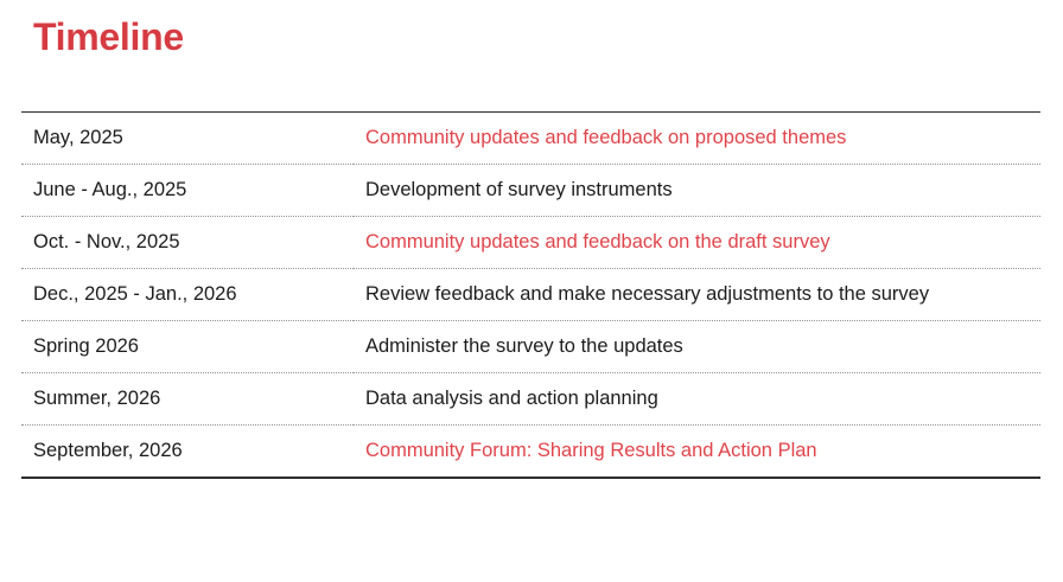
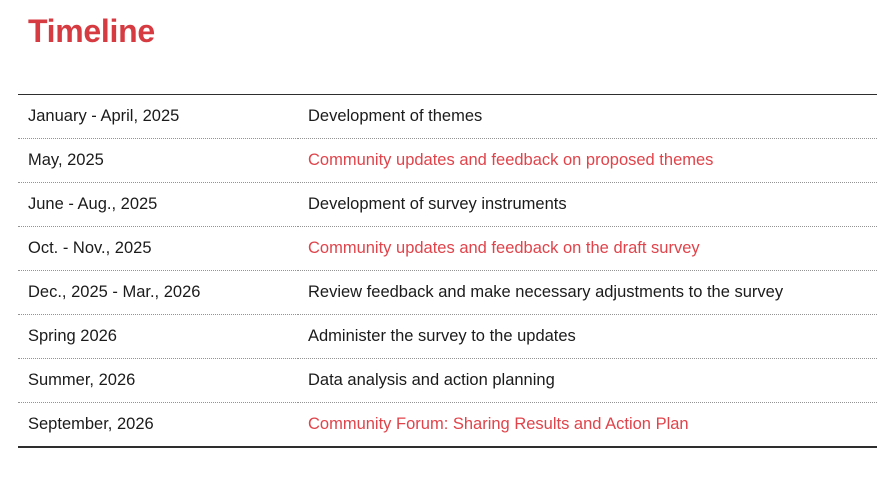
  Timeline
+ January - April, 2025	Development of themes
  May, 2025	Community updates and feedback on proposed themes
  June - Aug., 2025	Development of survey instruments
  Oct. - Nov., 2025	Community updates and feedback on the draft survey
- Dec., 2025 - Jan., 2026	Review feedback and make necessary adjustments to the survey
+ Dec., 2025 - Mar., 2026	Review feedback and make necessary adjustments to the survey
  Spring 2026	Administer the survey to the updates
  Summer, 2026	Data analysis and action planning
  September, 2026	Community Forum: Sharing Results and Action Plan
